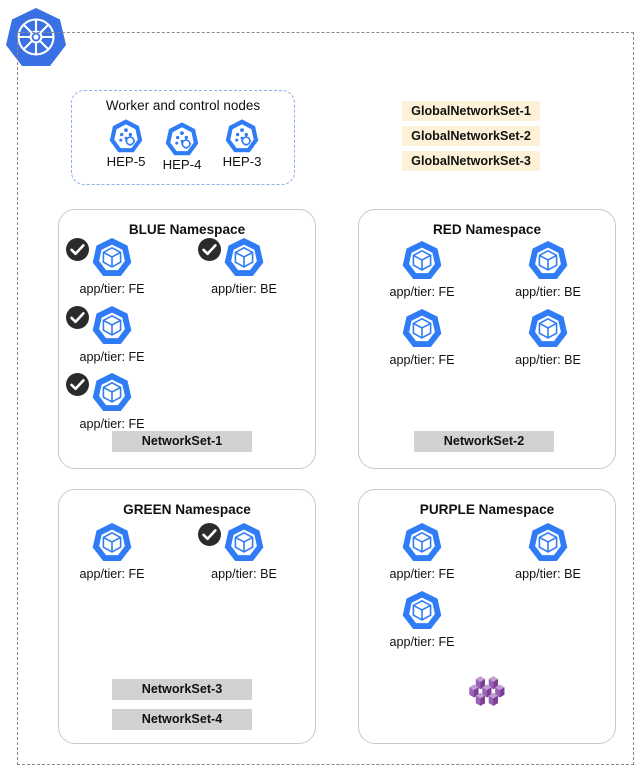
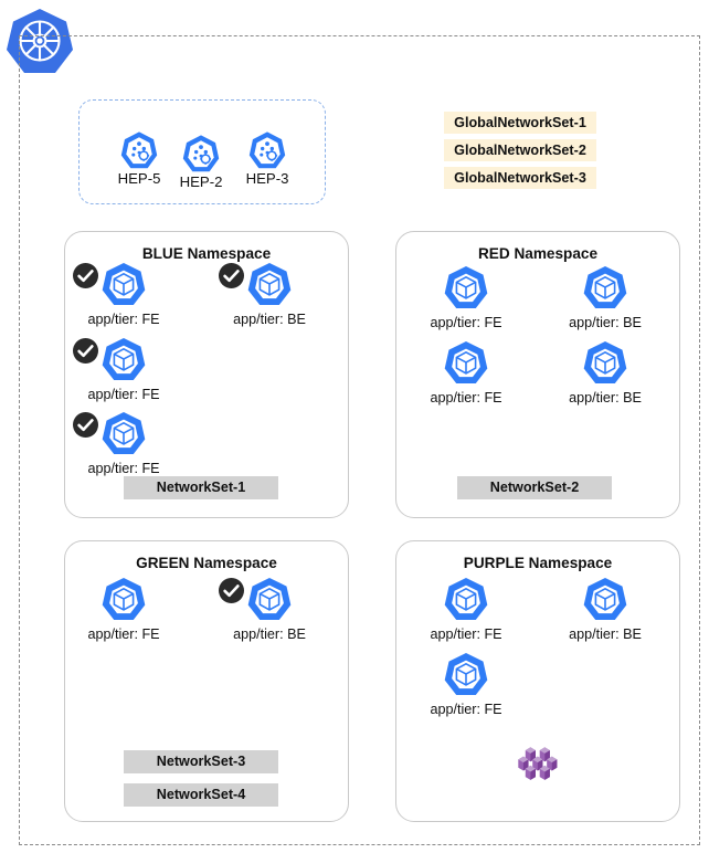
- Worker and control nodes
  HEP-5
- HEP-4
+ HEP-2
  HEP-3
  GlobalNetworkSet-1
  GlobalNetworkSet-2
  GlobalNetworkSet-3
  BLUE Namespace
  app/tier: FE
  app/tier: BE
  app/tier: FE
  app/tier: FE
  NetworkSet-1
  RED Namespace
  app/tier: FE
  app/tier: BE
  app/tier: FE
  app/tier: BE
  NetworkSet-2
  GREEN Namespace
  app/tier: FE
  app/tier: BE
  NetworkSet-3
  NetworkSet-4
  PURPLE Namespace
  app/tier: FE
  app/tier: BE
  app/tier: FE
